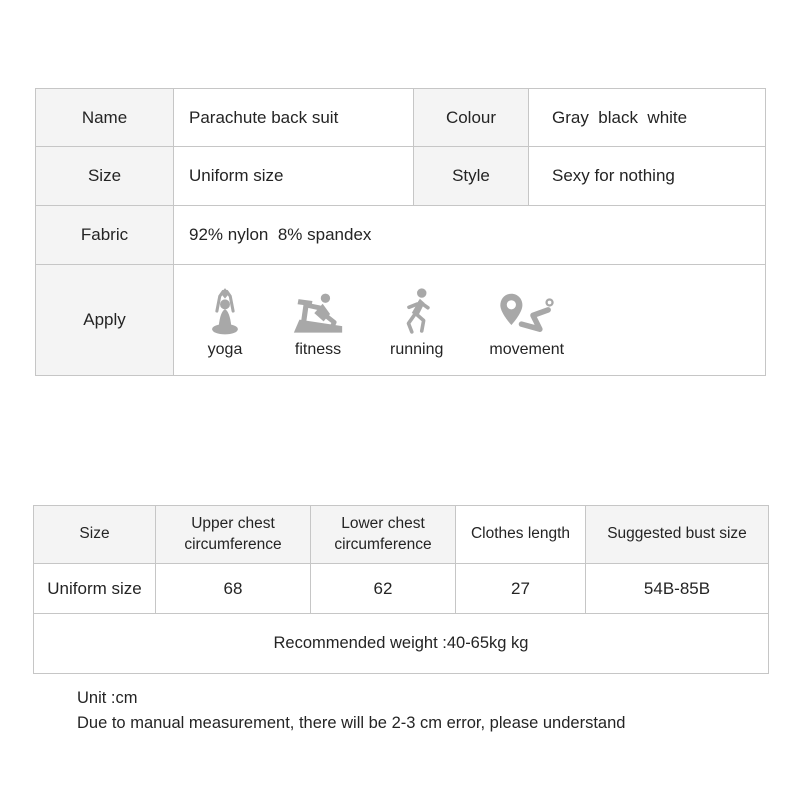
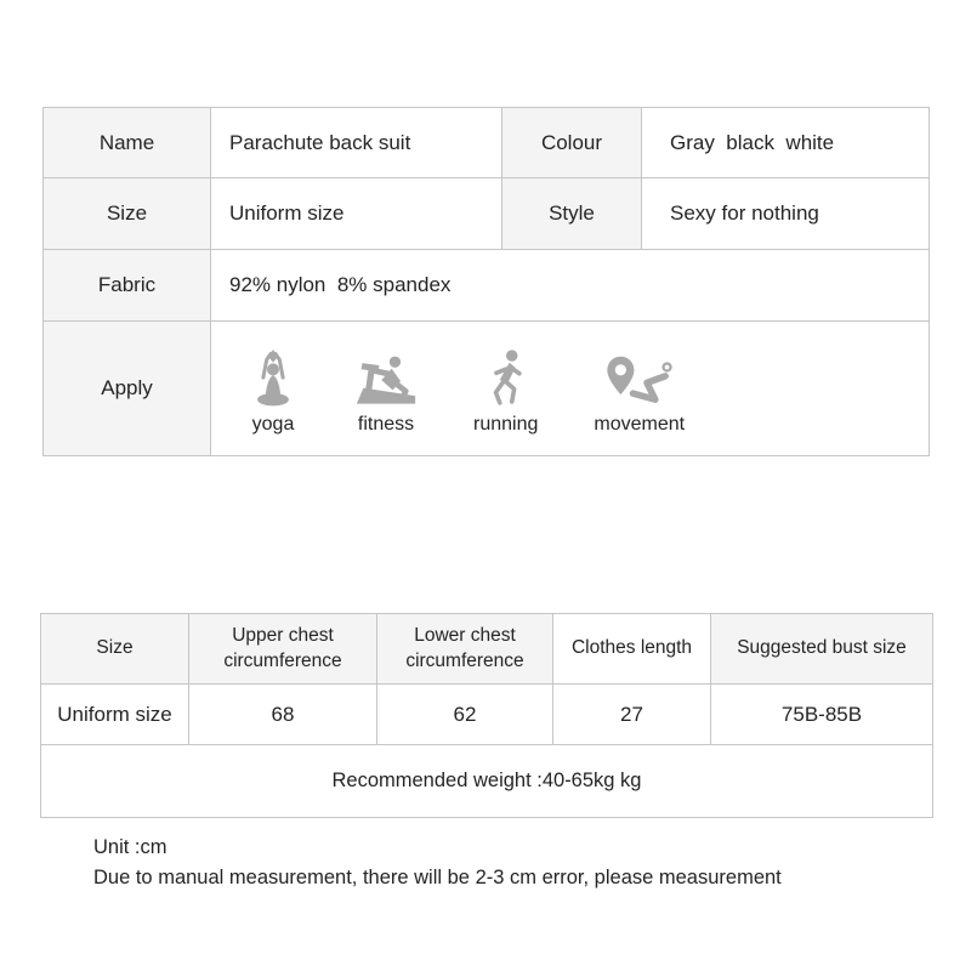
  Name	Parachute back suit	Colour	Gray black white
  Size	Uniform size	Style	Sexy for nothing
  Fabric	92% nylon 8% spandex
  Apply	yoga fitness running movement
  Size	Upper chest circumference	Lower chest circumference	Clothes length	Suggested bust size
- Uniform size	68	62	27	54B-85B
+ Uniform size	68	62	27	75B-85B
  Recommended weight :40-65kg kg
  Unit :cm
- Due to manual measurement, there will be 2-3 cm error, please understand
+ Due to manual measurement, there will be 2-3 cm error, please measurement
